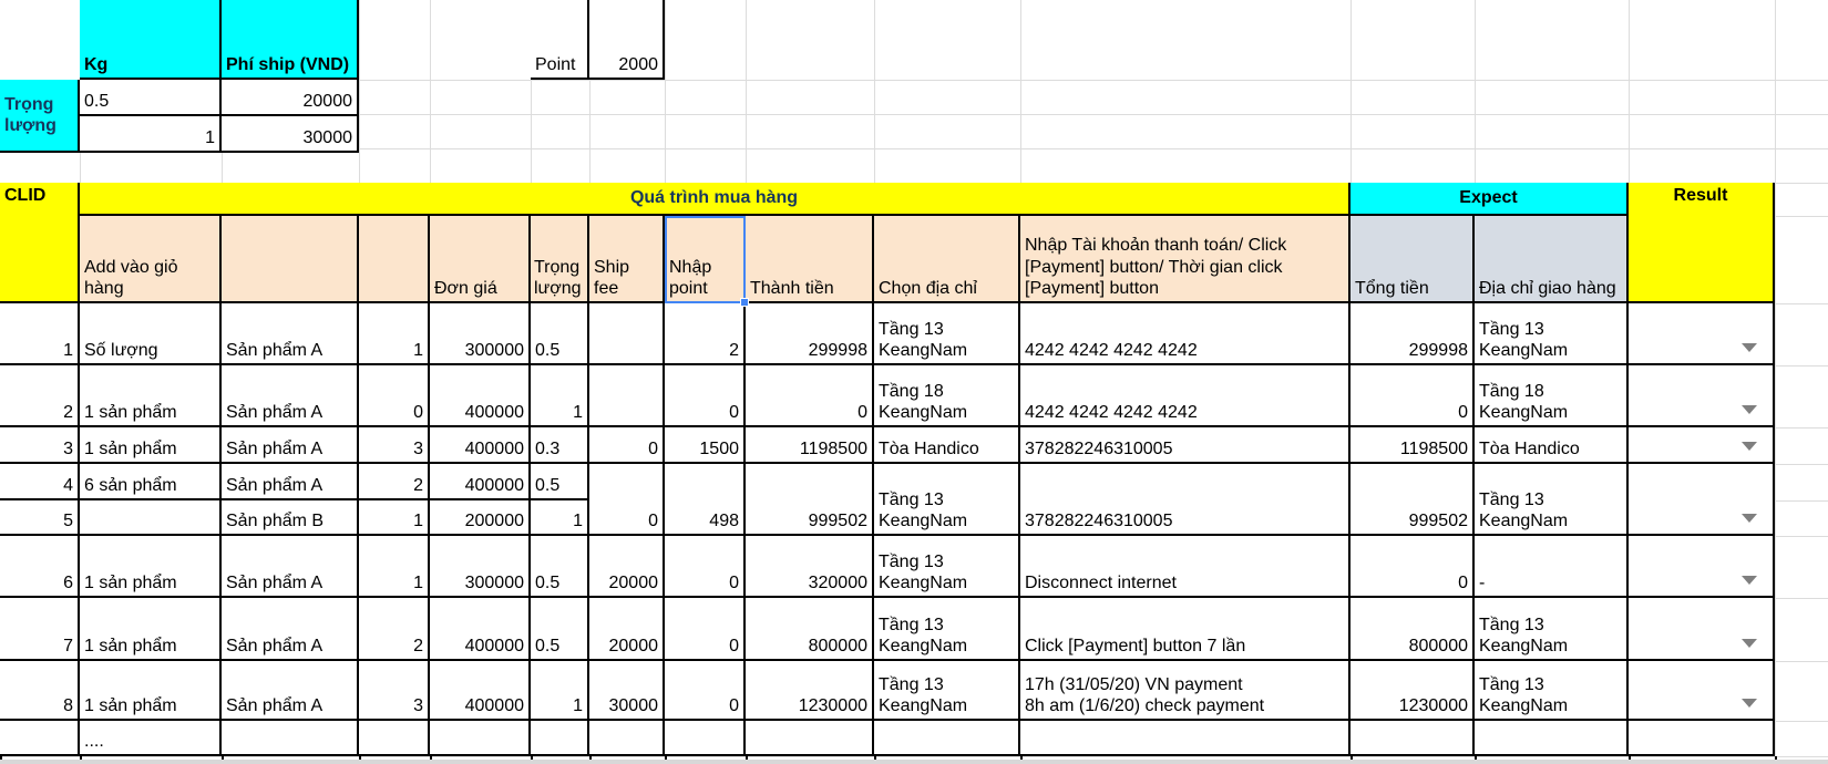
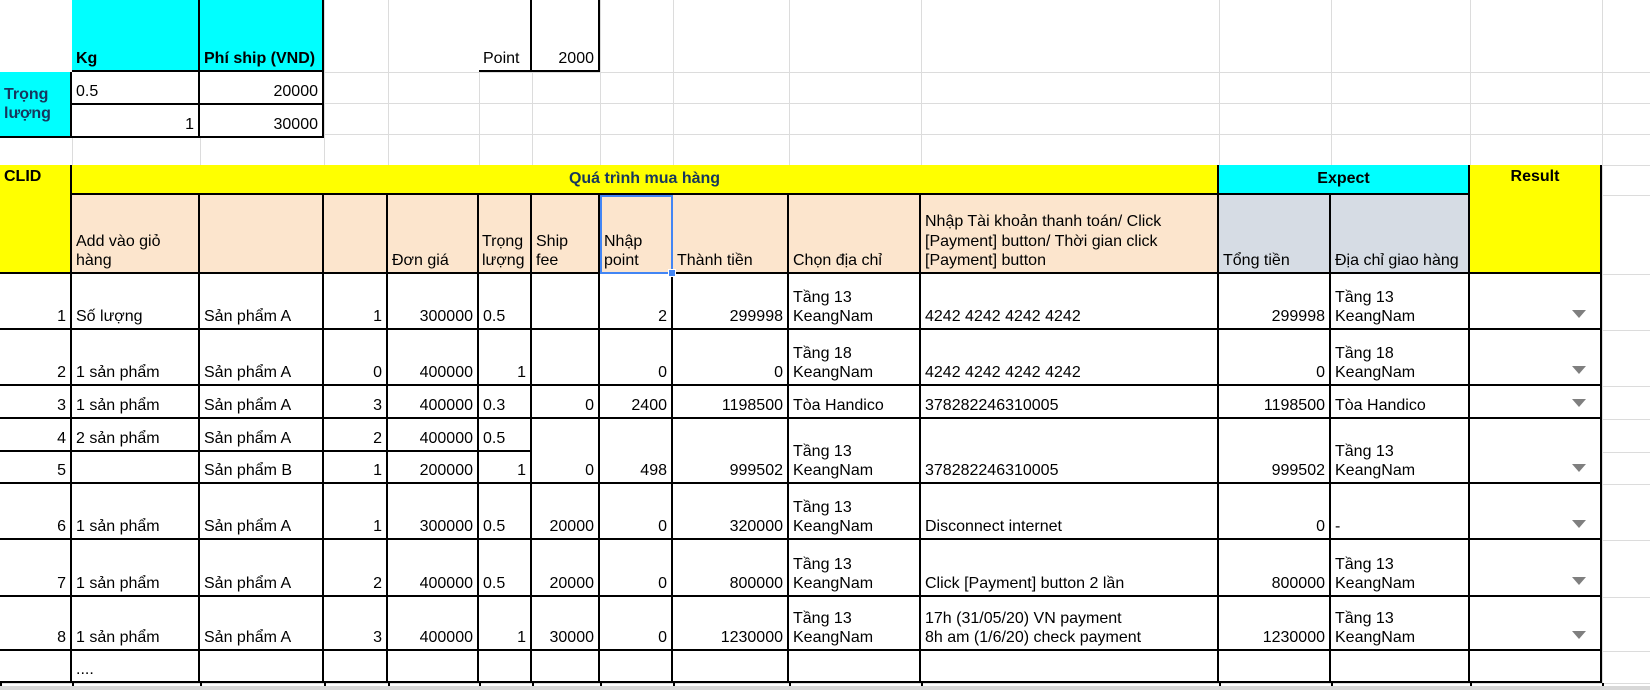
  Kg
  Phí ship (VND)
  Trọng lượng
  0.5
  20000
  1
  30000
  Point
  2000
  CLID
  Quá trình mua hàng
  Expect
  Result
  Add vào giỏ hàng
  Đơn giá
  Trọng lượng
  Ship fee
  Nhập point
  Thành tiền
  Chọn địa chỉ
  Nhập Tài khoản thanh toán/ Click [Payment] button/ Thời gian click [Payment] button
  Tổng tiền
  Địa chỉ giao hàng
  1
  Số lượng
  Sản phẩm A
  1
  300000
  0.5
  2
  299998
  Tầng 13 KeangNam
  4242 4242 4242 4242
  299998
  Tầng 13 KeangNam
  2
  1 sản phẩm
  Sản phẩm A
  0
  400000
  1
  0
  0
  Tầng 18 KeangNam
  4242 4242 4242 4242
  0
  Tầng 18 KeangNam
  3
  1 sản phẩm
  Sản phẩm A
  3
  400000
  0.3
  0
- 1500
+ 2400
  1198500
  Tòa Handico
  378282246310005
  1198500
  Tòa Handico
  4
- 6 sản phẩm
+ 2 sản phẩm
  Sản phẩm A
  2
  400000
  0.5
  5
  Sản phẩm B
  1
  200000
  1
  0
  498
  999502
  Tầng 13 KeangNam
  378282246310005
  999502
  Tầng 13 KeangNam
  6
  1 sản phẩm
  Sản phẩm A
  1
  300000
  0.5
  20000
  0
  320000
  Tầng 13 KeangNam
  Disconnect internet
  0
  -
  7
  1 sản phẩm
  Sản phẩm A
  2
  400000
  0.5
  20000
  0
  800000
  Tầng 13 KeangNam
- Click [Payment] button 7 lần
+ Click [Payment] button 2 lần
  800000
  Tầng 13 KeangNam
  8
  1 sản phẩm
  Sản phẩm A
  3
  400000
  1
  30000
  0
  1230000
  Tầng 13 KeangNam
  17h (31/05/20) VN payment
  8h am (1/6/20) check payment
  1230000
  Tầng 13 KeangNam
  ....
